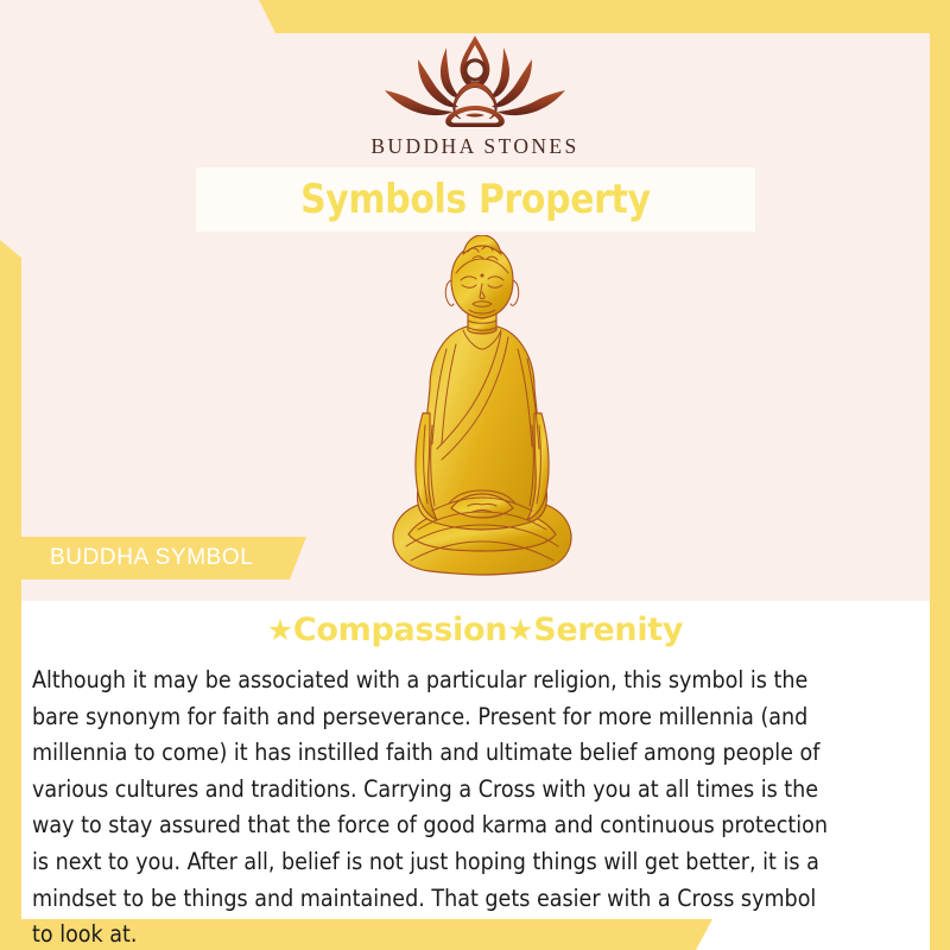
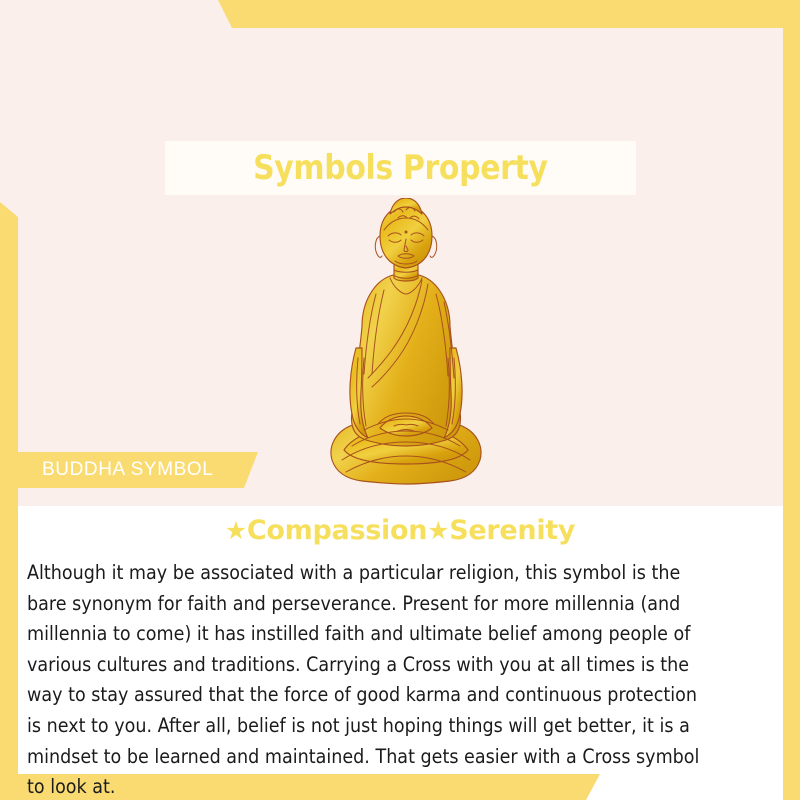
- BUDDHA STONES
  Symbols Property
  BUDDHA SYMBOL
  ★Compassion★Serenity
- Although it may be associated with a particular religion, this symbol is the bare synonym for faith and perseverance. Present for more millennia (and millennia to come) it has instilled faith and ultimate belief among people of various cultures and traditions. Carrying a Cross with you at all times is the way to stay assured that the force of good karma and continuous protection is next to you. After all, belief is not just hoping things will get better, it is a mindset to be things and maintained. That gets easier with a Cross symbol to look at.
+ Although it may be associated with a particular religion, this symbol is the bare synonym for faith and perseverance. Present for more millennia (and millennia to come) it has instilled faith and ultimate belief among people of various cultures and traditions. Carrying a Cross with you at all times is the way to stay assured that the force of good karma and continuous protection is next to you. After all, belief is not just hoping things will get better, it is a mindset to be learned and maintained. That gets easier with a Cross symbol to look at.
